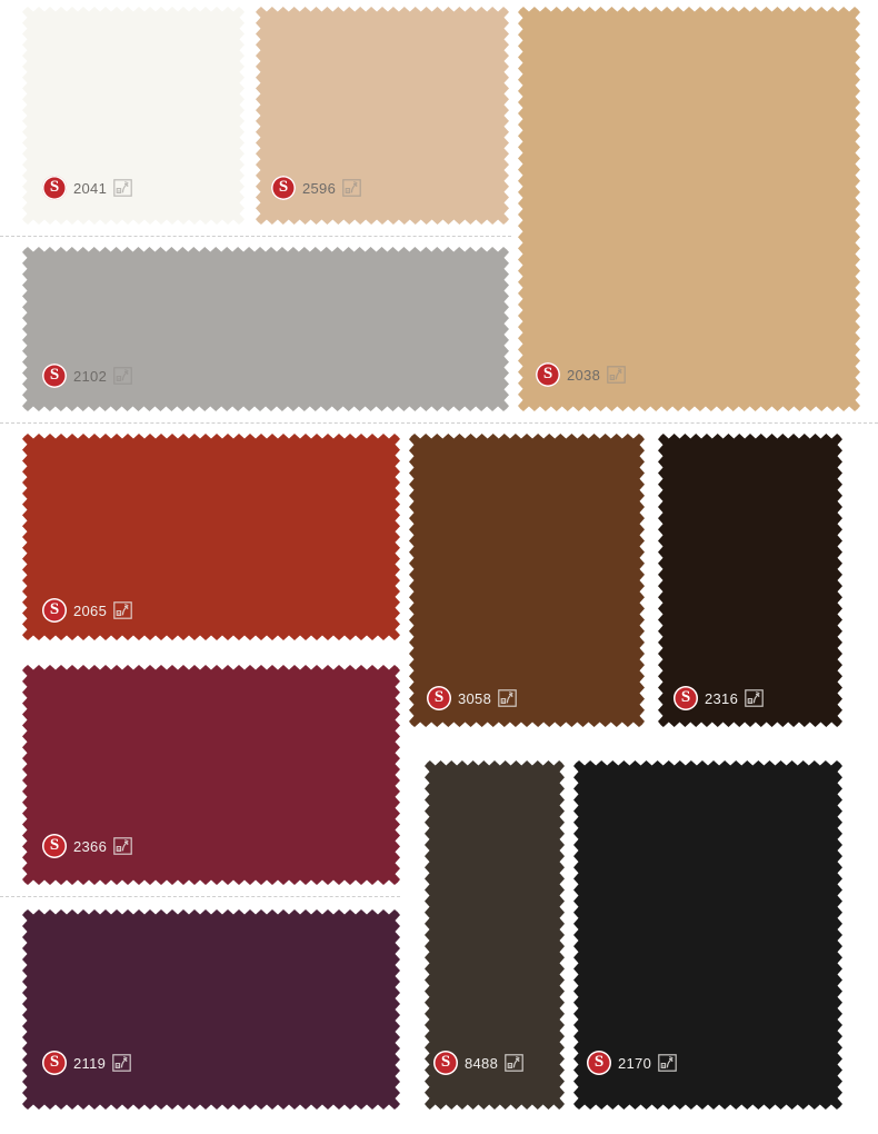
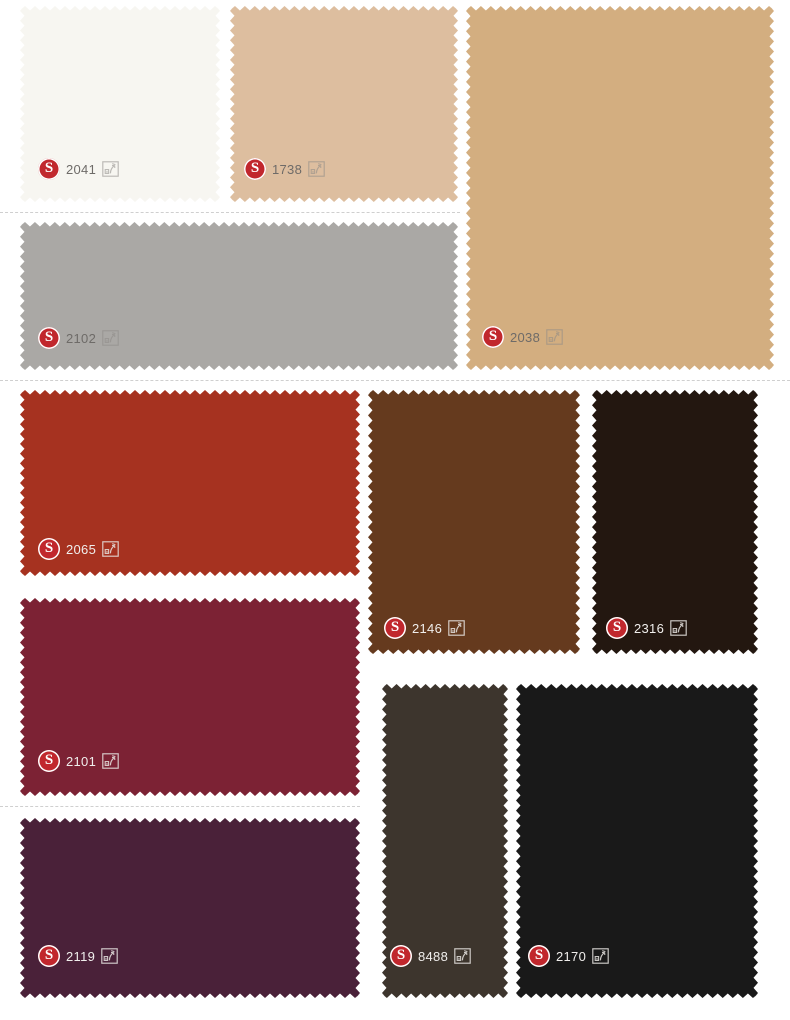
  S
  2041
  S
- 2596
+ 1738
  S
  2038
  S
  2102
  S
  2065
  S
- 3058
+ 2146
  S
  2316
  S
- 2366
+ 2101
  S
  2119
  S
  8488
  S
  2170
